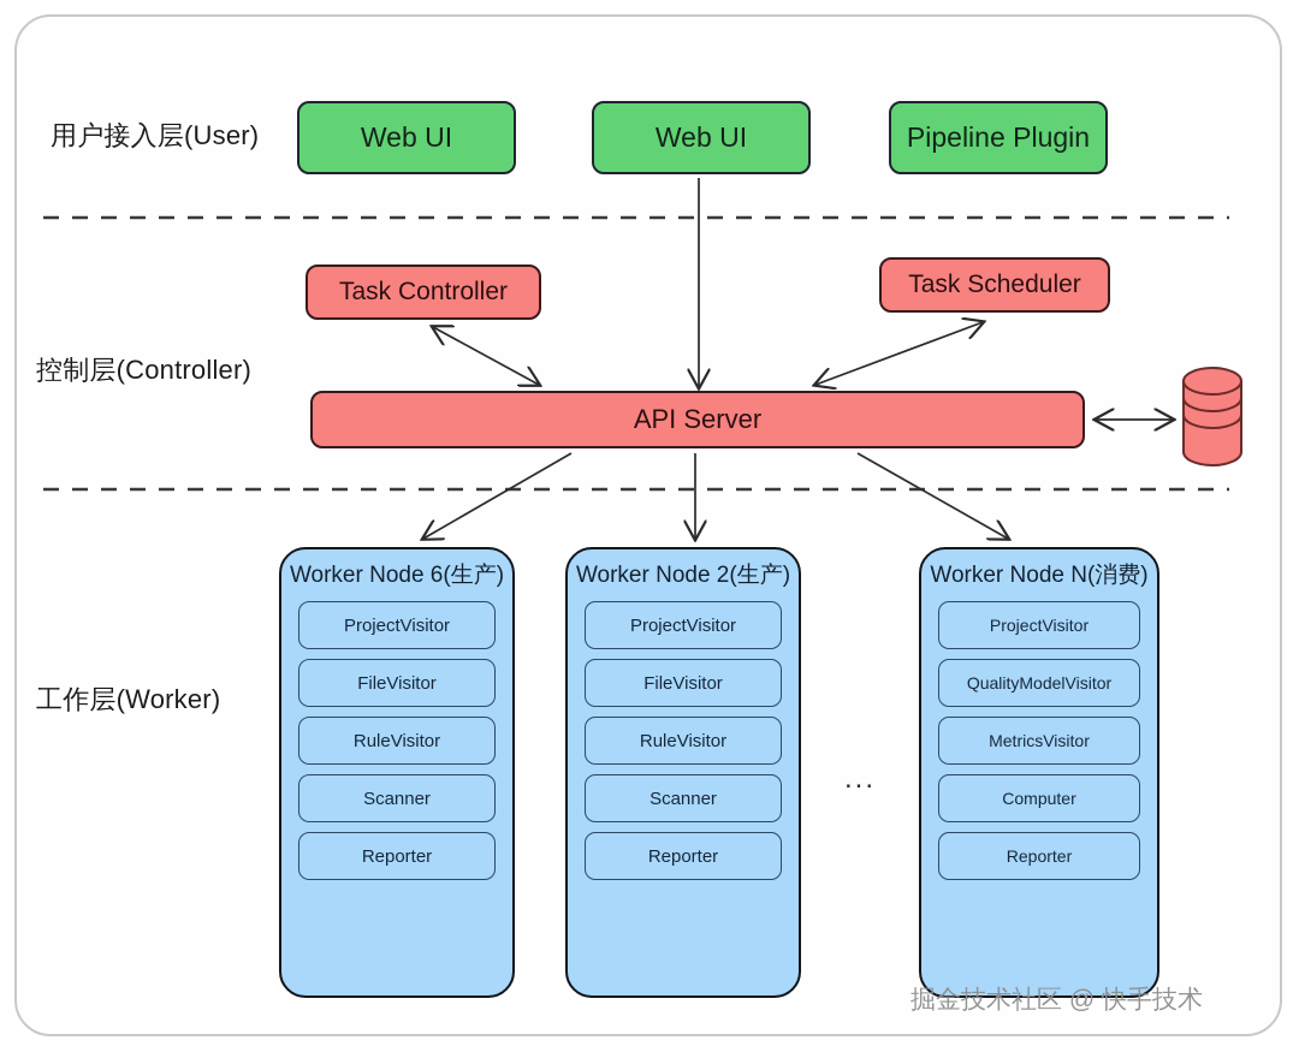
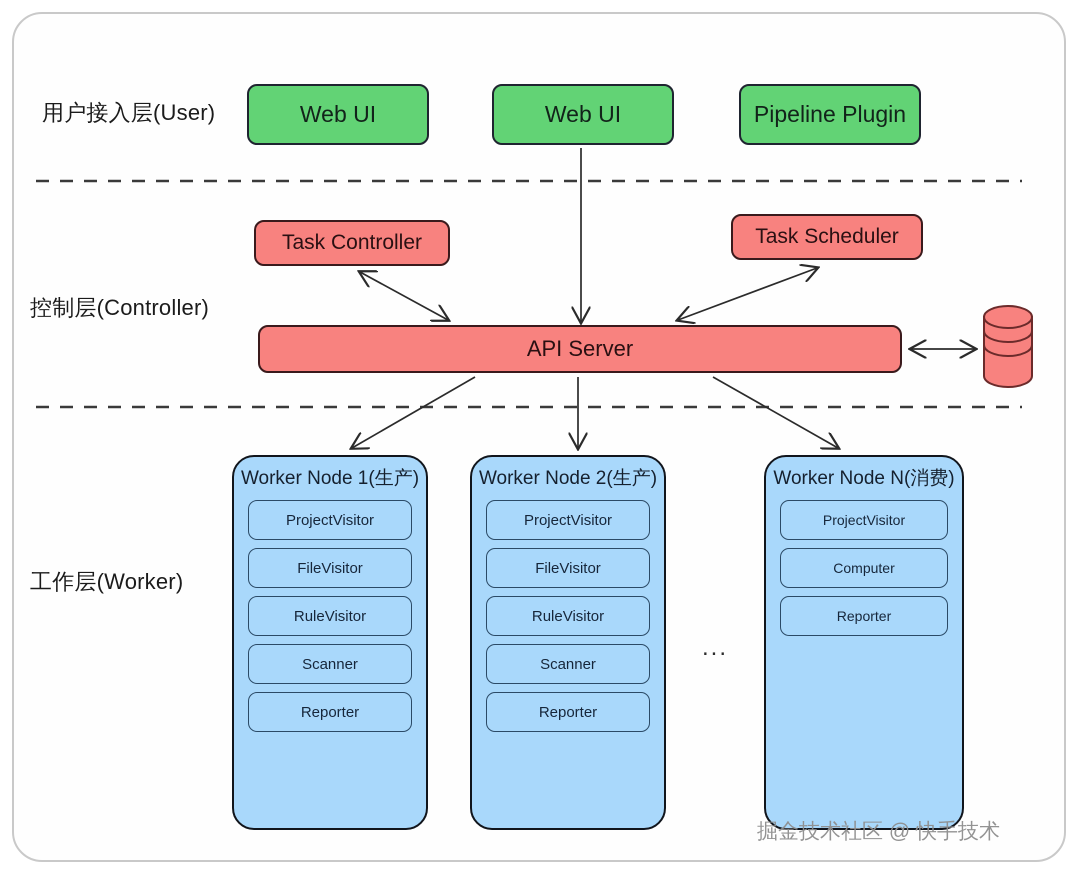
  用户接入层(User)
  控制层(Controller)
  工作层(Worker)
  Web UI
  Web UI
  Pipeline Plugin
  Task Controller
  Task Scheduler
  API Server
- Worker Node 6(生产)
+ Worker Node 1(生产)
  ProjectVisitor
  FileVisitor
  RuleVisitor
  Scanner
  Reporter
  Worker Node 2(生产)
  ProjectVisitor
  FileVisitor
  RuleVisitor
  Scanner
  Reporter
  Worker Node N(消费)
  ProjectVisitor
- QualityModelVisitor
- MetricsVisitor
  Computer
  Reporter
  ...
  掘金技术社区 @ 快手技术
